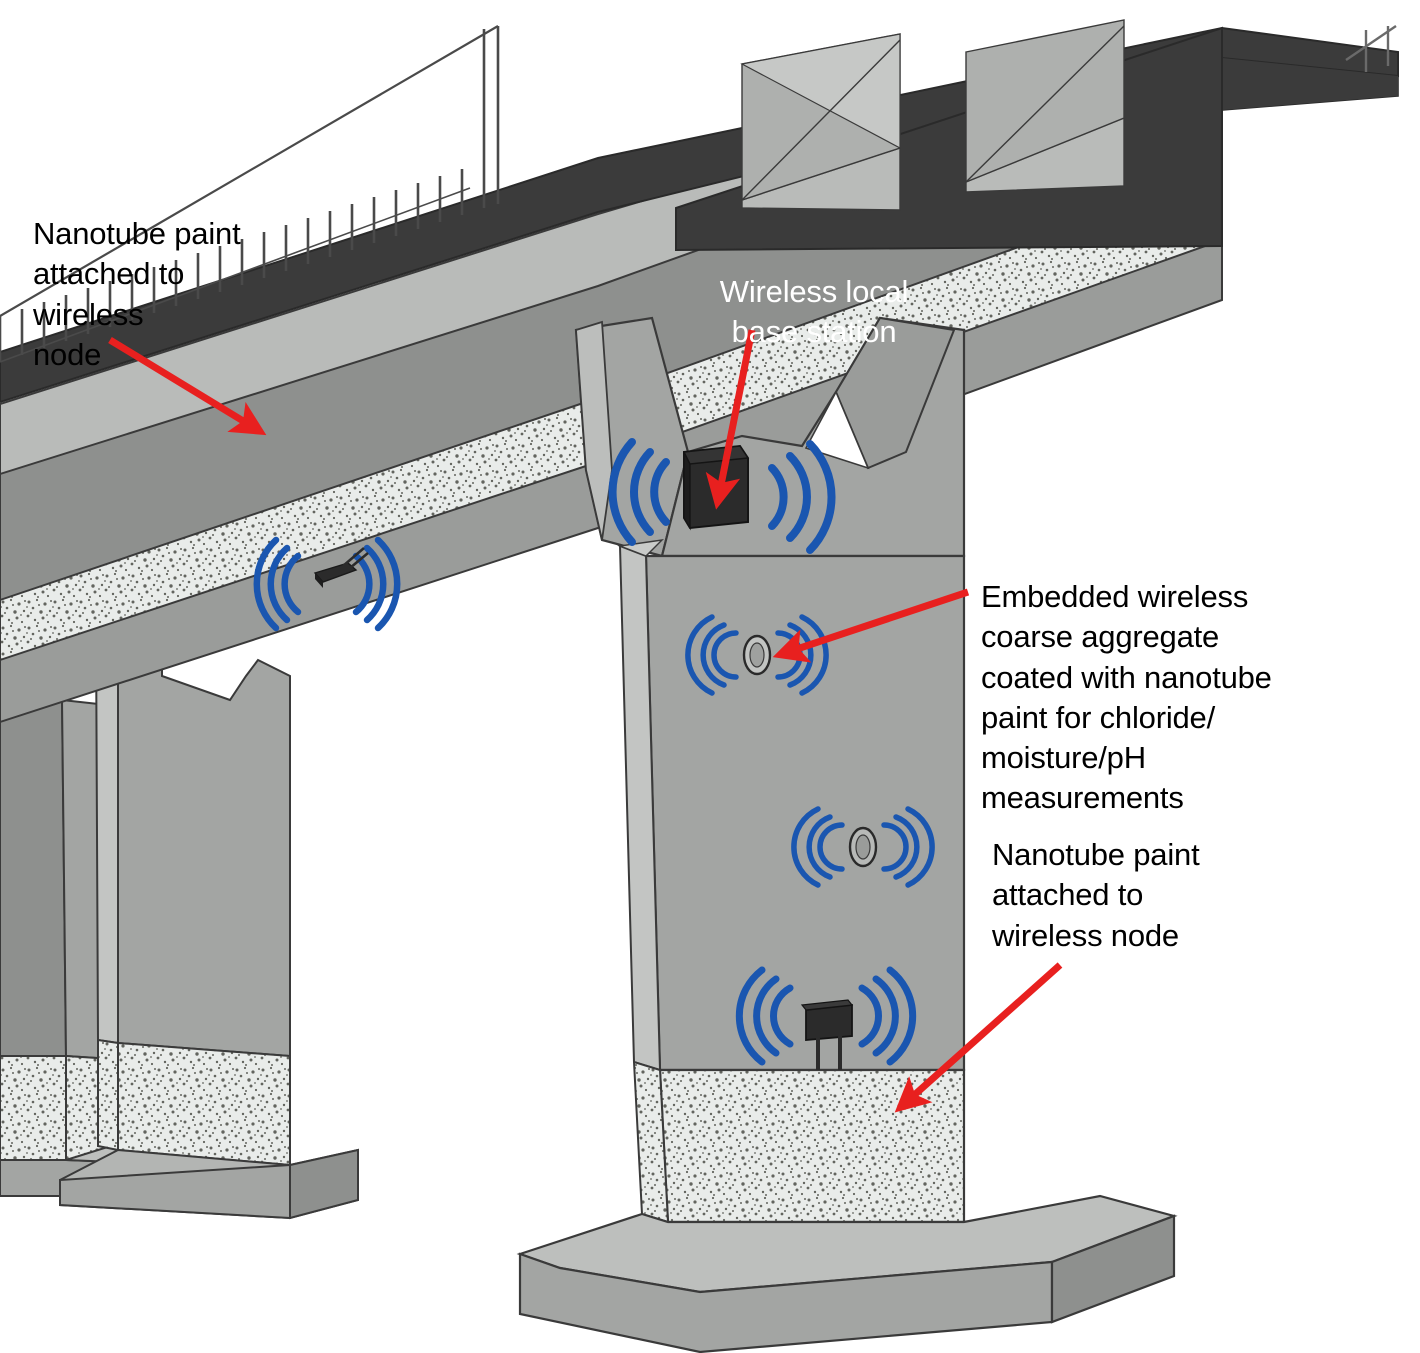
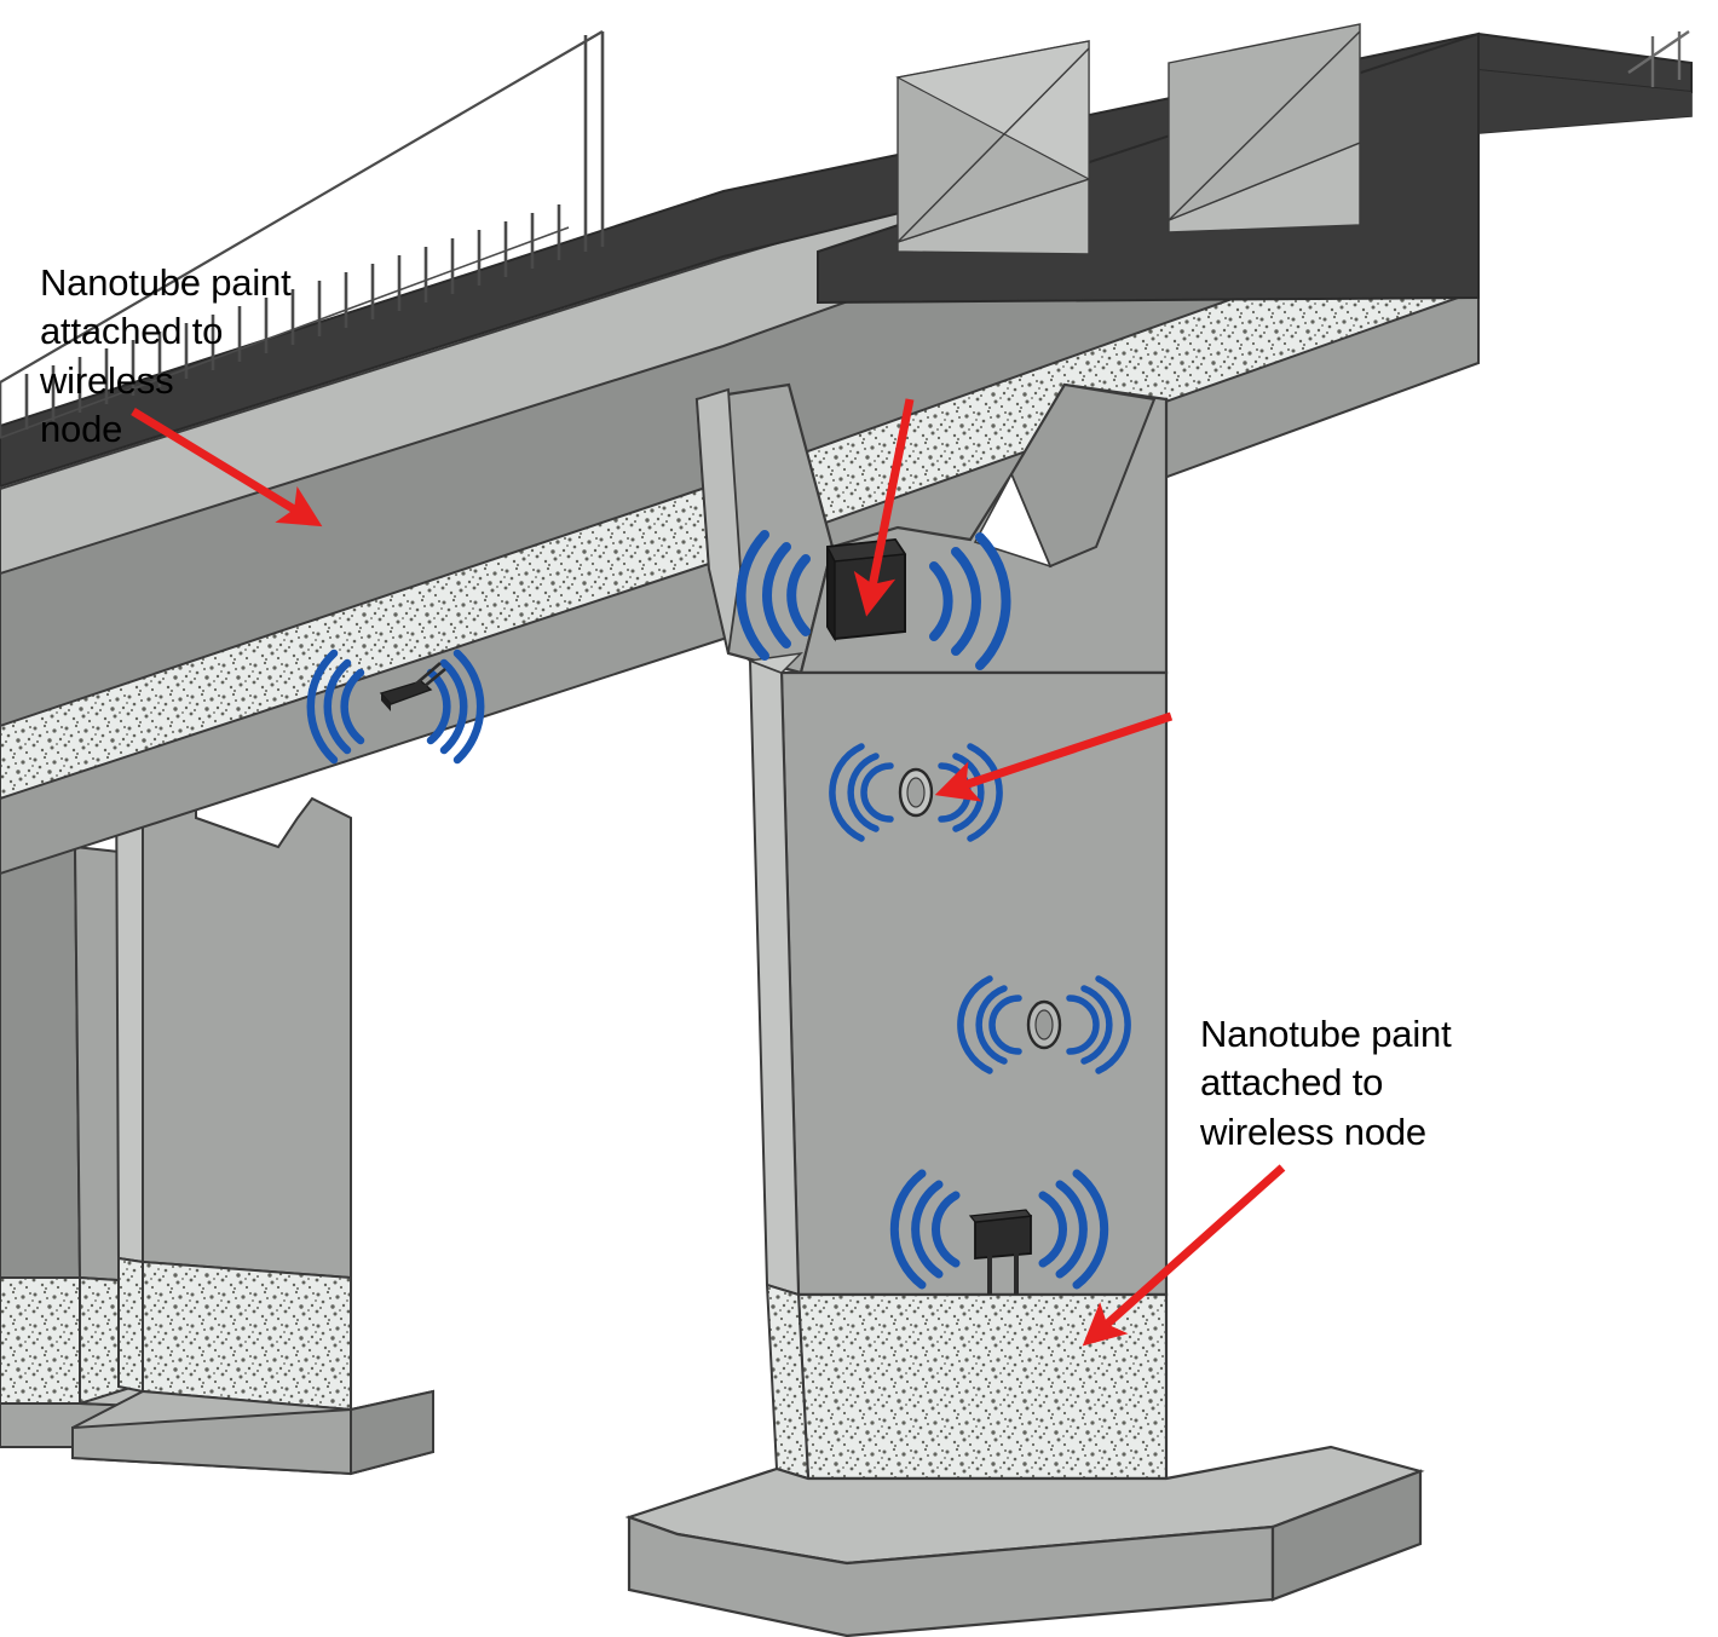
  Nanotube paint
  attached to
  wireless
  node
- Wireless local
- base station
- Embedded wireless
- coarse aggregate
- coated with nanotube
- paint for chloride/
- moisture/pH
- measurements
  Nanotube paint
  attached to
  wireless node
